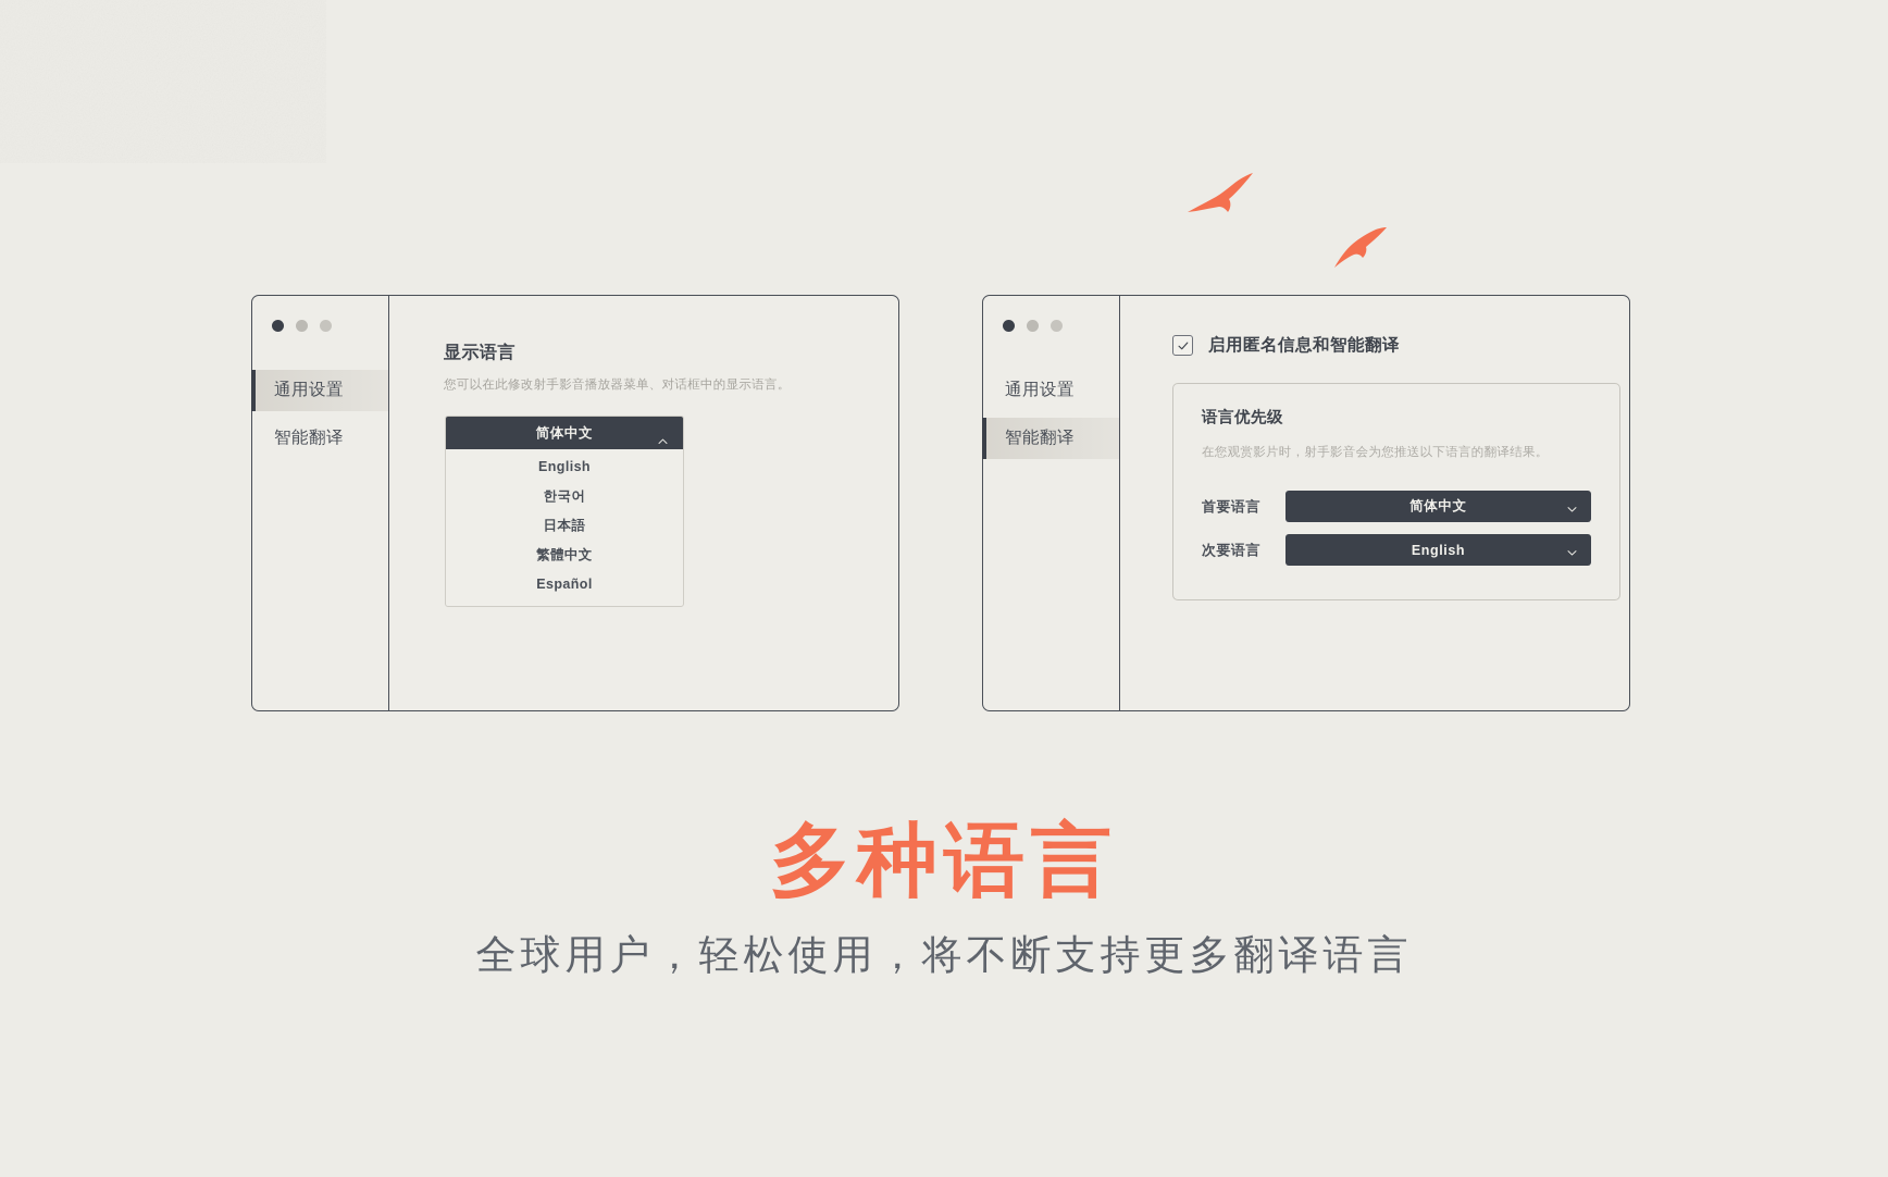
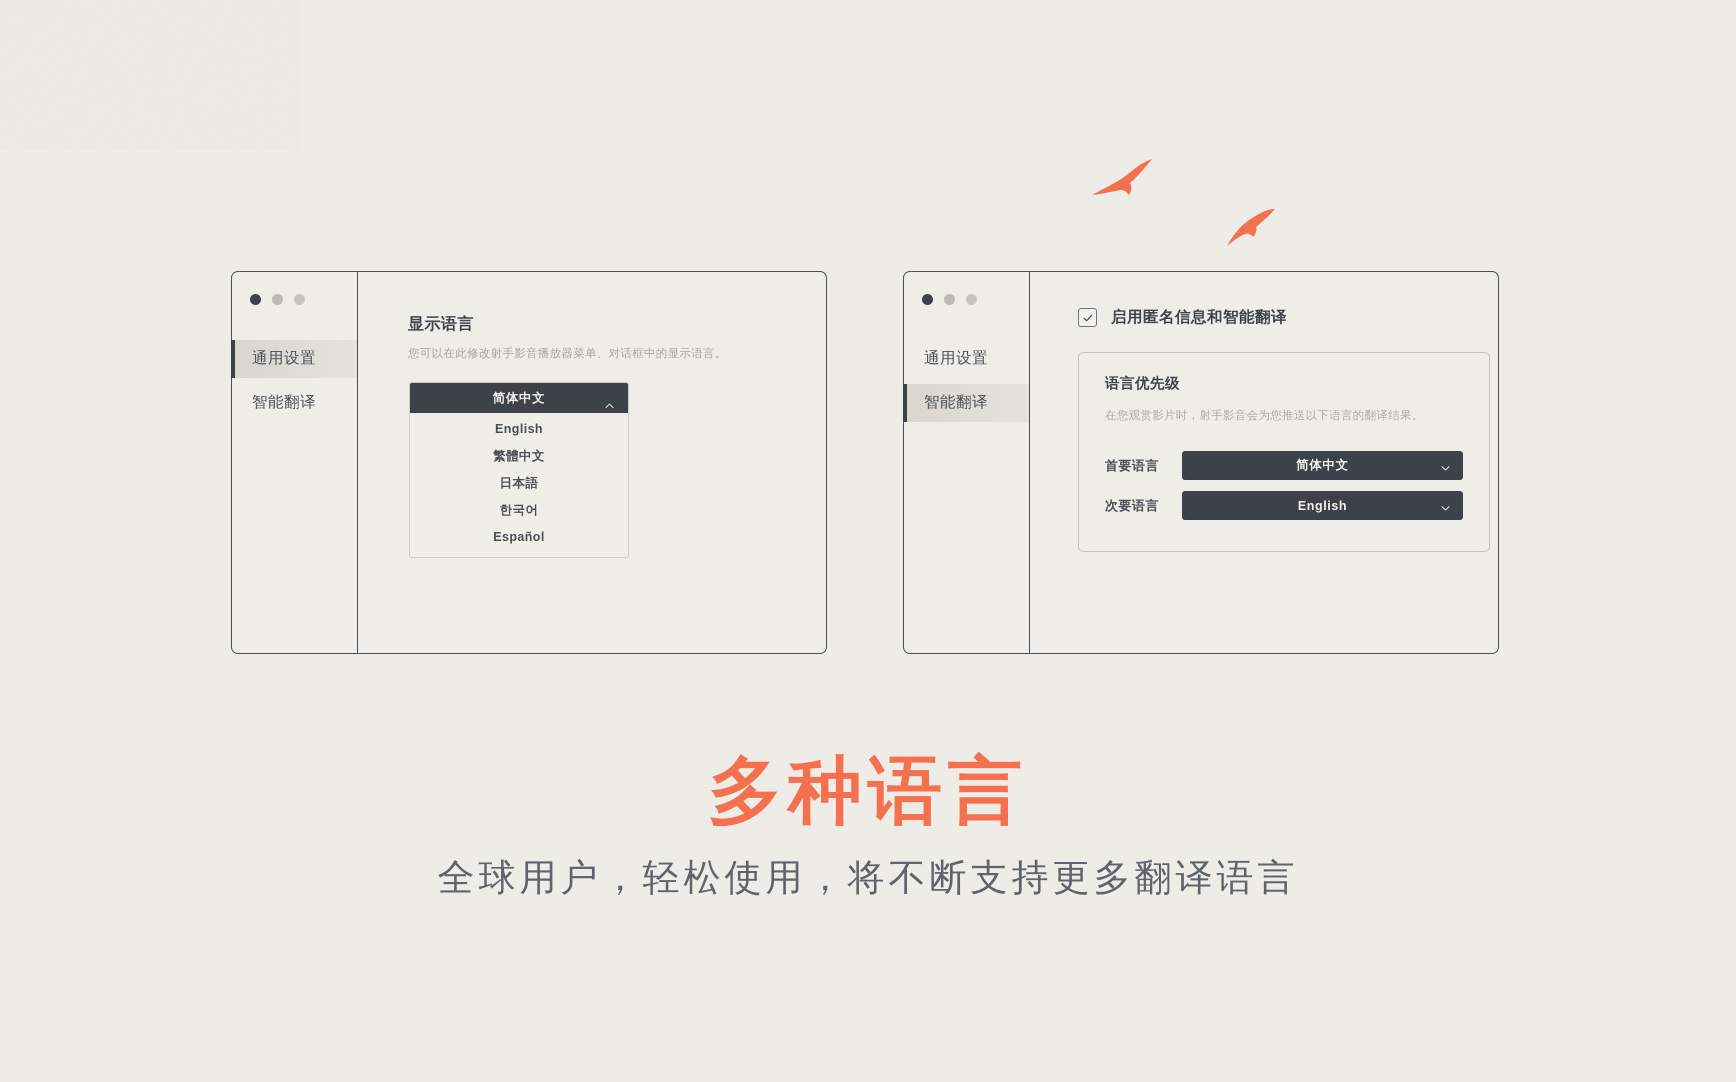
  通用设置
  智能翻译
  显示语言
  您可以在此修改射手影音播放器菜单、对话框中的显示语言。
  简体中文
  English
- 한국어
+ 繁體中文
  日本語
- 繁體中文
+ 한국어
  Español
  通用设置
  智能翻译
  启用匿名信息和智能翻译
  语言优先级
  在您观赏影片时，射手影音会为您推送以下语言的翻译结果。
  首要语言
  简体中文
  次要语言
  English
  多种语言
  全球用户，轻松使用，将不断支持更多翻译语言
